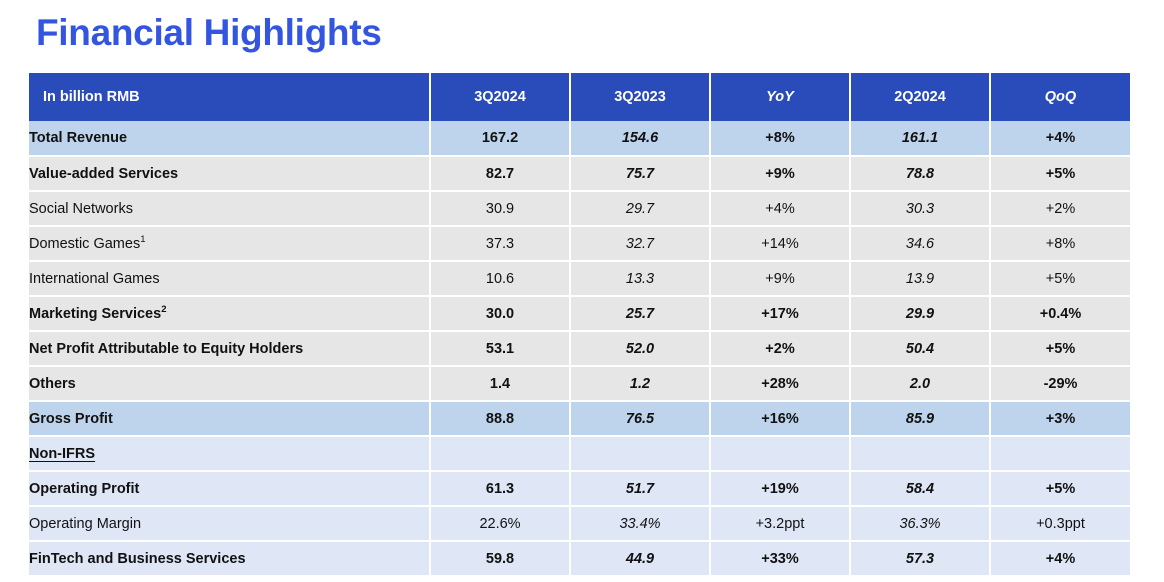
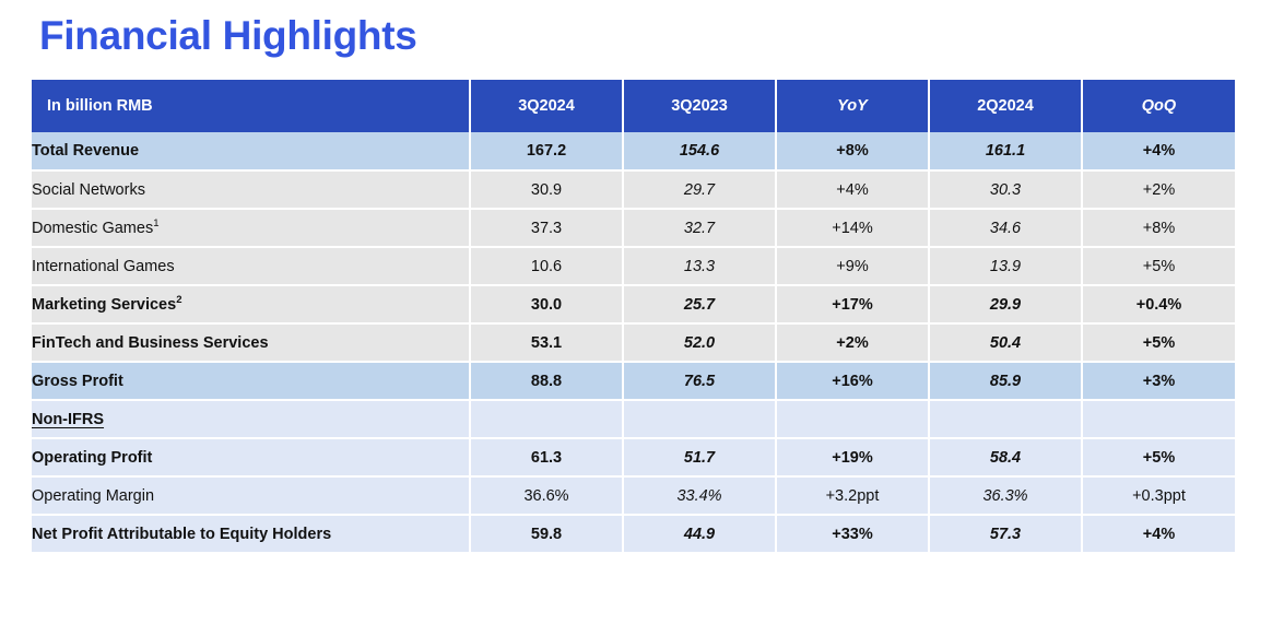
  Financial Highlights
  In billion RMB	3Q2024	3Q2023	YoY	2Q2024	QoQ
  Total Revenue	167.2	154.6	+8%	161.1	+4%
- Value-added Services	82.7	75.7	+9%	78.8	+5%
  Social Networks	30.9	29.7	+4%	30.3	+2%
  Domestic Games1	37.3	32.7	+14%	34.6	+8%
  International Games	10.6	13.3	+9%	13.9	+5%
  Marketing Services2	30.0	25.7	+17%	29.9	+0.4%
- Net Profit Attributable to Equity Holders	53.1	52.0	+2%	50.4	+5%
+ FinTech and Business Services	53.1	52.0	+2%	50.4	+5%
- Others	1.4	1.2	+28%	2.0	-29%
  Gross Profit	88.8	76.5	+16%	85.9	+3%
  Non-IFRS
  Operating Profit	61.3	51.7	+19%	58.4	+5%
- Operating Margin	22.6%	33.4%	+3.2ppt	36.3%	+0.3ppt
+ Operating Margin	36.6%	33.4%	+3.2ppt	36.3%	+0.3ppt
- FinTech and Business Services	59.8	44.9	+33%	57.3	+4%
+ Net Profit Attributable to Equity Holders	59.8	44.9	+33%	57.3	+4%
